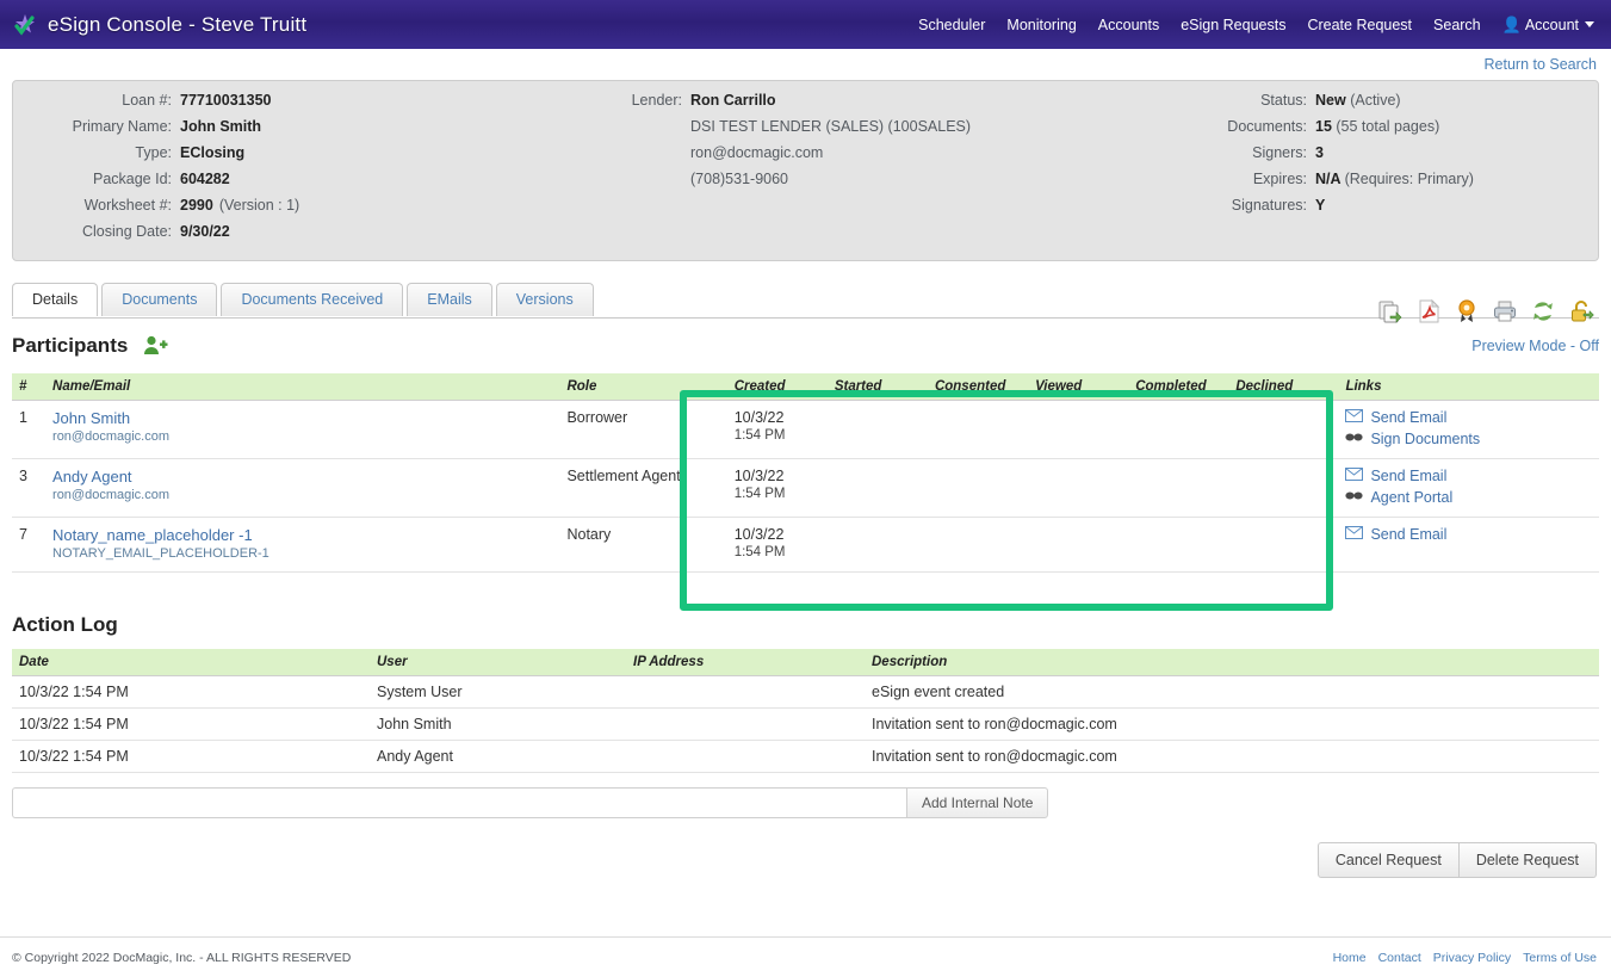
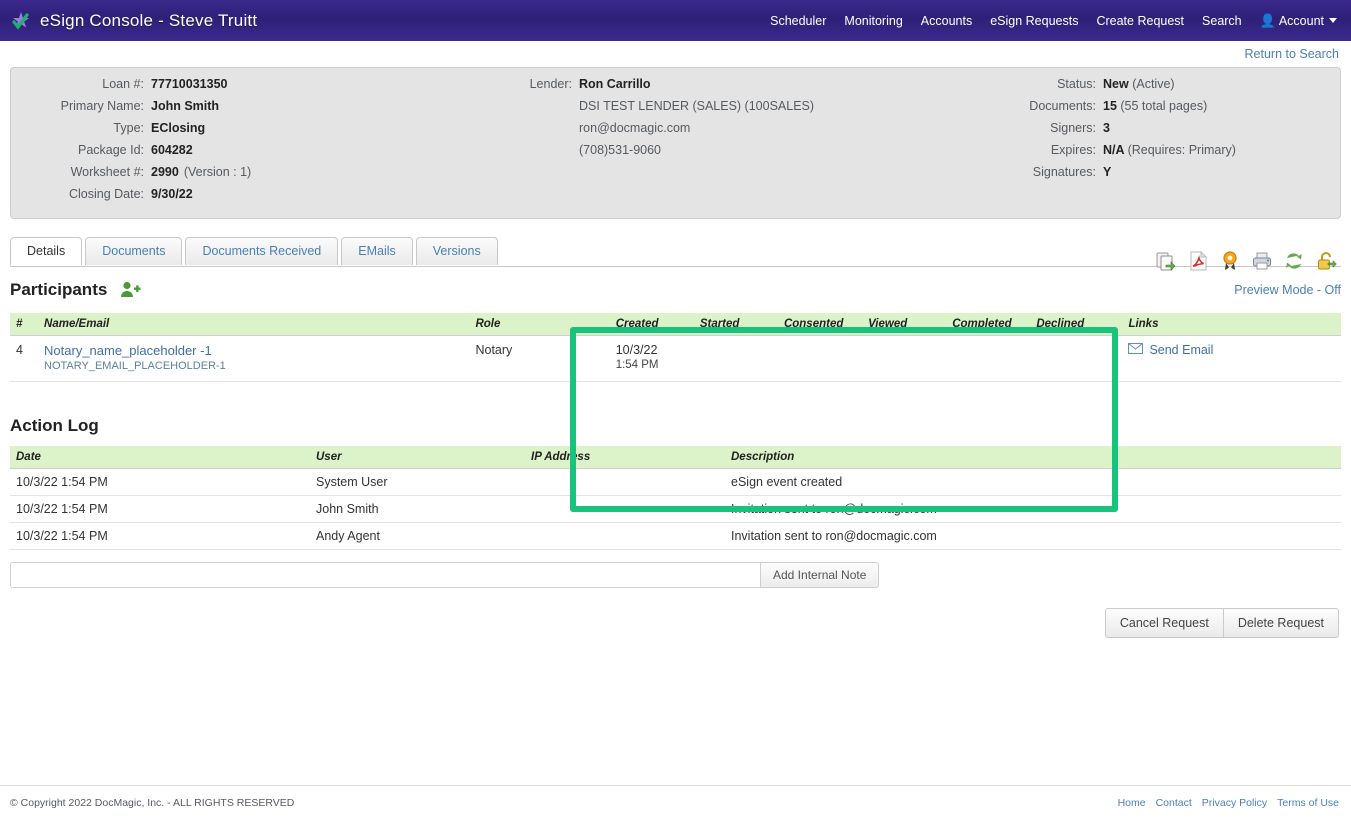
  eSign Console - Steve Truitt
  Scheduler
  Monitoring
  Accounts
  eSign Requests
  Create Request
  Search
  👤
  Account
  Return to Search
  Loan #:
  77710031350
  Primary Name:
  John Smith
  Type:
  EClosing
  Package Id:
  604282
  Worksheet #:
  2990
  (Version : 1)
  Closing Date:
  9/30/22
  Lender:
  Ron Carrillo
  DSI TEST LENDER (SALES) (100SALES)
  ron@docmagic.com
  (708)531-9060
  Status:
  New (Active)
  Documents:
  15 (55 total pages)
  Signers:
  3
  Expires:
  N/A (Requires: Primary)
  Signatures:
  Y
  Details
  Documents
  Documents Received
  EMails
  Versions
  Participants
  Preview Mode - Off
  #	Name/Email	Role	Created	Started	Consented	Viewed	Completed	Declined	Links
- 1	John Smith ron@docmagic.com	Borrower	10/3/22 1:54 PM						Send Email Sign Documents
- 3	Andy Agent ron@docmagic.com	Settlement Agent	10/3/22 1:54 PM						Send Email Agent Portal
- 7	Notary_name_placeholder -1 NOTARY_EMAIL_PLACEHOLDER-1	Notary	10/3/22 1:54 PM						Send Email
+ 4	Notary_name_placeholder -1 NOTARY_EMAIL_PLACEHOLDER-1	Notary	10/3/22 1:54 PM						Send Email
  Action Log
  Date	User	IP Address	Description
  10/3/22 1:54 PM	System User		eSign event created
  10/3/22 1:54 PM	John Smith		Invitation sent to ron@docmagic.com
  10/3/22 1:54 PM	Andy Agent		Invitation sent to ron@docmagic.com
  Add Internal Note
  Cancel Request
  Delete Request
  © Copyright 2022 DocMagic, Inc. - ALL RIGHTS RESERVED
  Home
  Contact
  Privacy Policy
  Terms of Use
